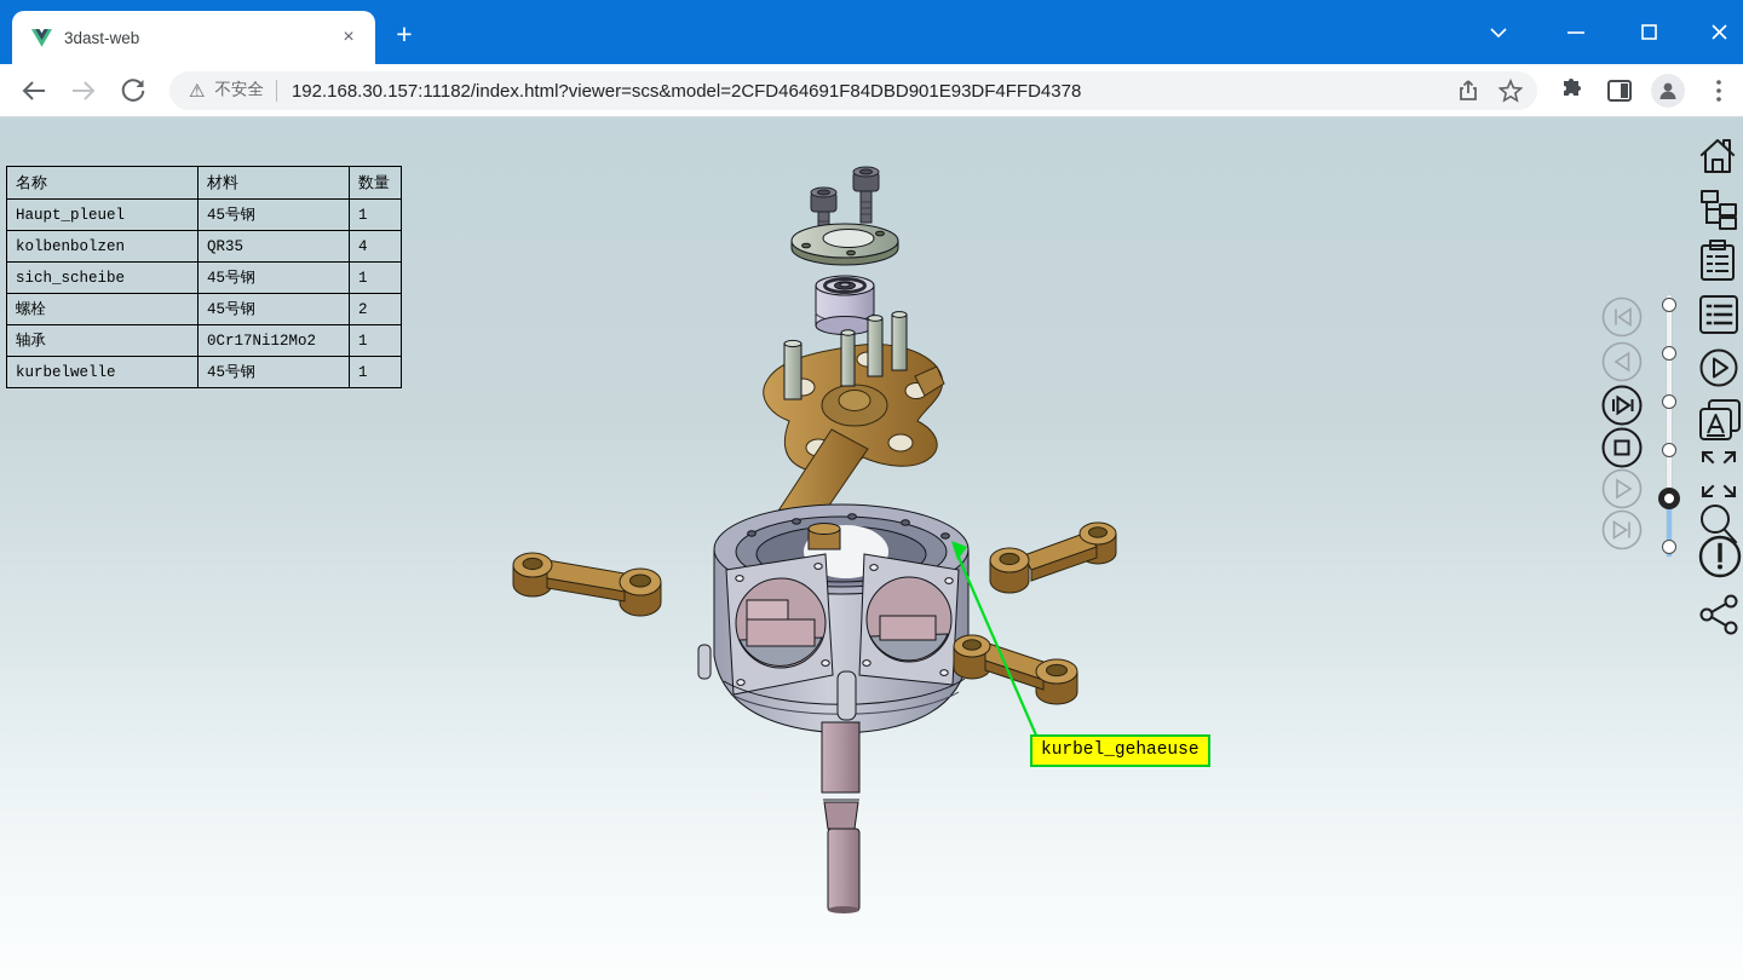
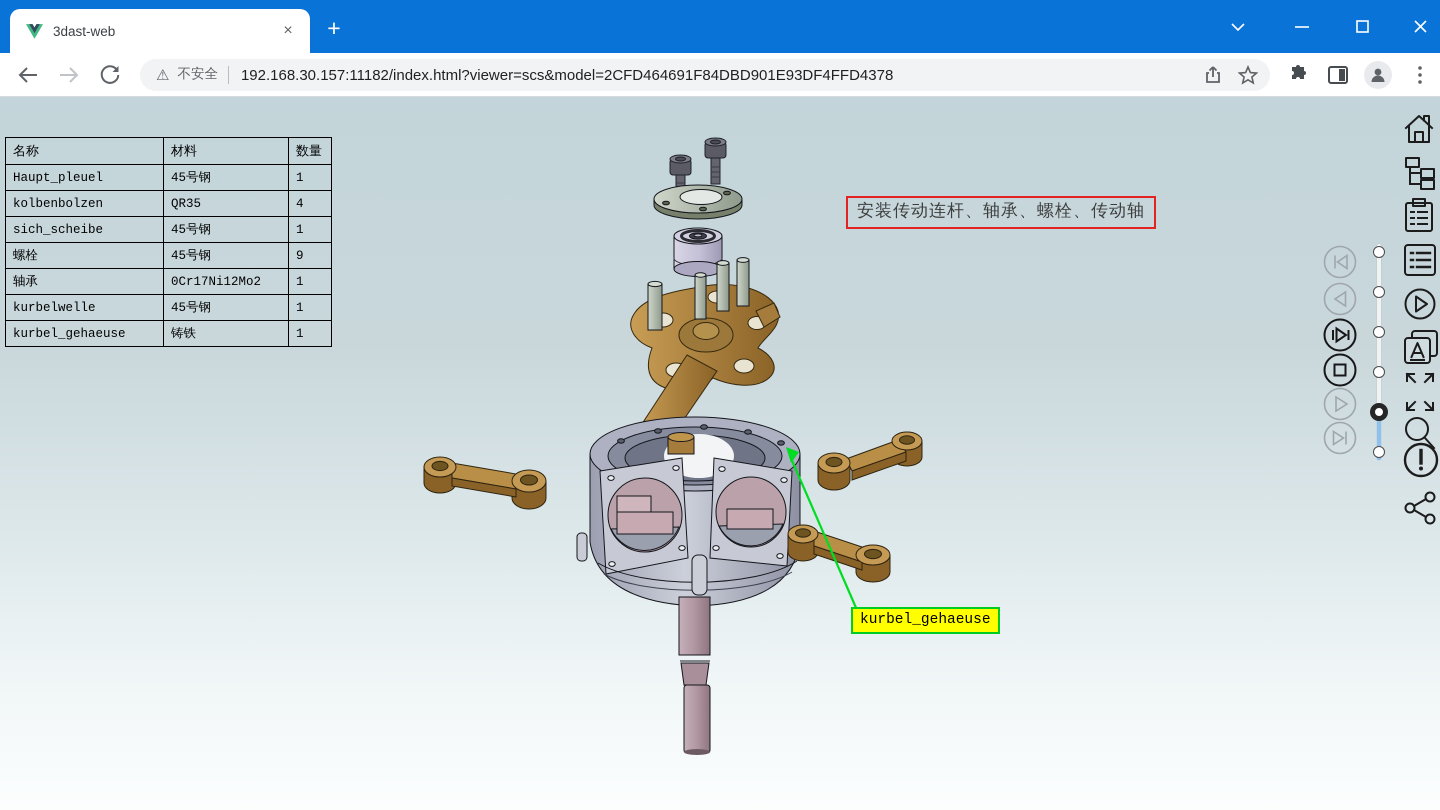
  3dast-web
  ×
  +
  ⚠
  不安全
  192.168.30.157:11182/index.html?viewer=scs&model=2CFD464691F84DBD901E93DF4FFD4378
  名称	材料	数量
  Haupt_pleuel	45号钢	1
  kolbenbolzen	QR35	4
  sich_scheibe	45号钢	1
- 螺栓	45号钢	2
+ 螺栓	45号钢	9
  轴承	0Cr17Ni12Mo2	1
  kurbelwelle	45号钢	1
+ kurbel_gehaeuse	铸铁	1
+ 安装传动连杆、轴承、螺栓、传动轴
  kurbel_gehaeuse
